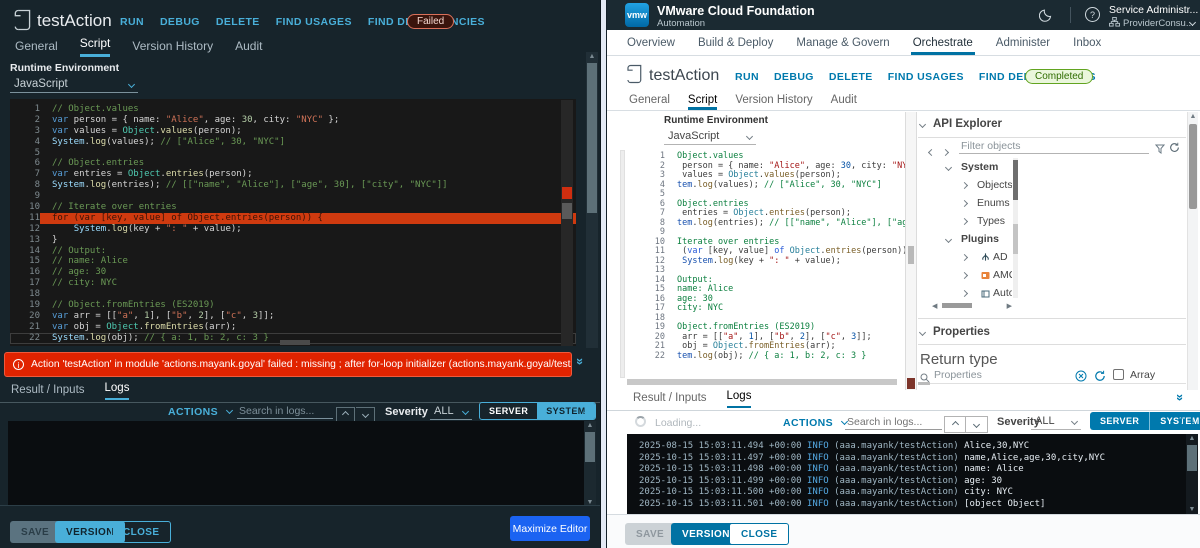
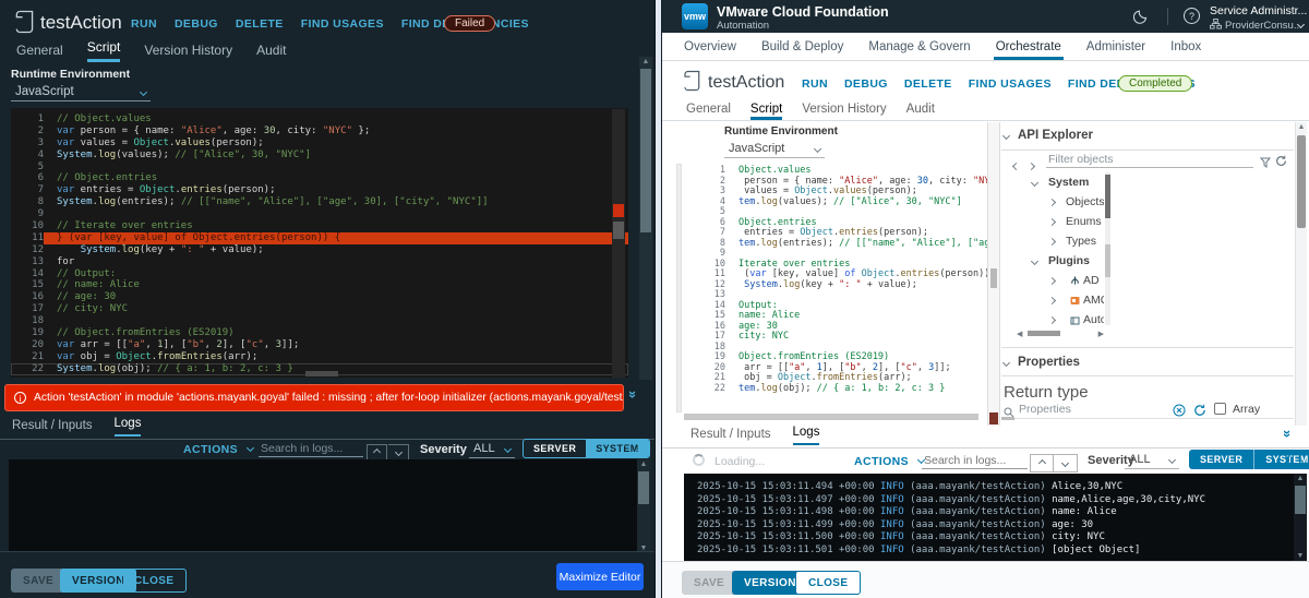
  testAction
  RUN
  DEBUG
  DELETE
  FIND USAGES
  Failed
  General
  Script
  Version History
  Audit
  Runtime Environment
  JavaScript
  1 // Object.values
  2 var person = { name: "Alice", age: 30, city: "NYC" };
  3 var values = Object.values(person);
  4 System.log(values); // ["Alice", 30, "NYC"]
  5
  6 // Object.entries
  7 var entries = Object.entries(person);
  8 System.log(entries); // [["name", "Alice"], ["age", 30], ["city", "NYC"]]
  9
  10 // Iterate over entries
- 11 for (var [key, value] of Object.entries(person)) {
+ 11 } (var [key, value] of Object.entries(person)) {
  12 System.log(key + ": " + value);
- 13 }
+ 13 for
  14 // Output:
  15 // name: Alice
  16 // age: 30
  17 // city: NYC
  18
  19 // Object.fromEntries (ES2019)
  20 var arr = [["a", 1], ["b", 2], ["c", 3]];
  21 var obj = Object.fromEntries(arr);
  22 System.log(obj); // { a: 1, b: 2, c: 3 }
  i
  Action 'testAction' in module 'actions.mayank.goyal' failed : missing ; after for-loop initializer (actions.mayank.goyal/test
  Result / Inputs
  Logs
  ACTIONS
  Search in logs...
  Severity
  ALL
  SERVER
  SYSTEM
  ↑
  ↓
  SAVE
  VERSION
  CLOSE
  Maximize Editor
  vmw
  VMware Cloud Foundation
  Automation
  ?
  Service Administr...
  ProviderConsu...
  Overview
  Build & Deploy
  Manage & Govern
  Orchestrate
  Administer
  Inbox
  testAction
  RUN
  DEBUG
  DELETE
  FIND USAGES
  Completed
  General
  Script
  Version History
  Audit
  Runtime Environment
  JavaScript
  1 Object.values
  2 person = { name: "Alice", age: 30, city: "N
  3 values = Object.values(person);
  4 tem.log(values); // ["Alice", 30, "NYC"]
  5
  6 Object.entries
  7 entries = Object.entries(person);
  8 tem.log(entries); // [["name", "Alice"], ["a
  9
  10 Iterate over entries
  11 (var [key, value] of Object.entries(person)
  12 System.log(key + ": " + value);
  13
  14 Output:
  15 name: Alice
  16 age: 30
  17 city: NYC
  18
  19 Object.fromEntries (ES2019)
  20 arr = [["a", 1], ["b", 2], ["c", 3]];
  21 obj = Object.fromEntries(arr);
  22 tem.log(obj); // { a: 1, b: 2, c: 3 }
  API Explorer
  Filter objects
  System
  Objects
  Enums
  Types
  Plugins
  AD
  Auto
  Properties
  Return type
  Properties
  Array
  Result / Inputs
  Logs
  Loading...
  ACTIONS
  Search in logs...
  Severity
  ALL
  SERVER
  SYSTEM
  ↑
  ↓
- 2025-08-15 15:03:11.494 +00:00 INFO (aaa.mayank/testAction) Alice,30,NYC
+ 2025-10-15 15:03:11.494 +00:00 INFO (aaa.mayank/testAction) Alice,30,NYC
  2025-10-15 15:03:11.497 +00:00 INFO (aaa.mayank/testAction) name,Alice,age,30,city,NYC
  2025-10-15 15:03:11.498 +00:00 INFO (aaa.mayank/testAction) name: Alice
  2025-10-15 15:03:11.499 +00:00 INFO (aaa.mayank/testAction) age: 30
  2025-10-15 15:03:11.500 +00:00 INFO (aaa.mayank/testAction) city: NYC
  2025-10-15 15:03:11.501 +00:00 INFO (aaa.mayank/testAction) [object Object]
  SAVE
  VERSION
  CLOSE
